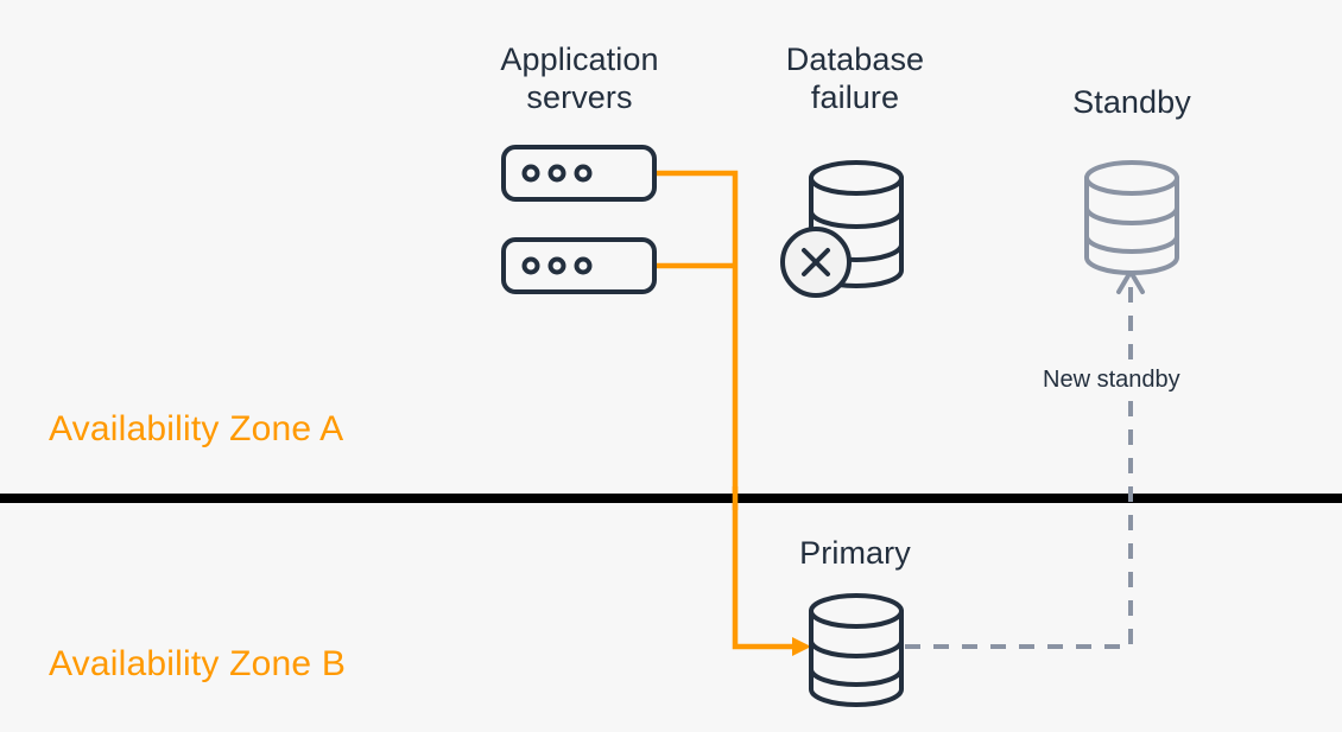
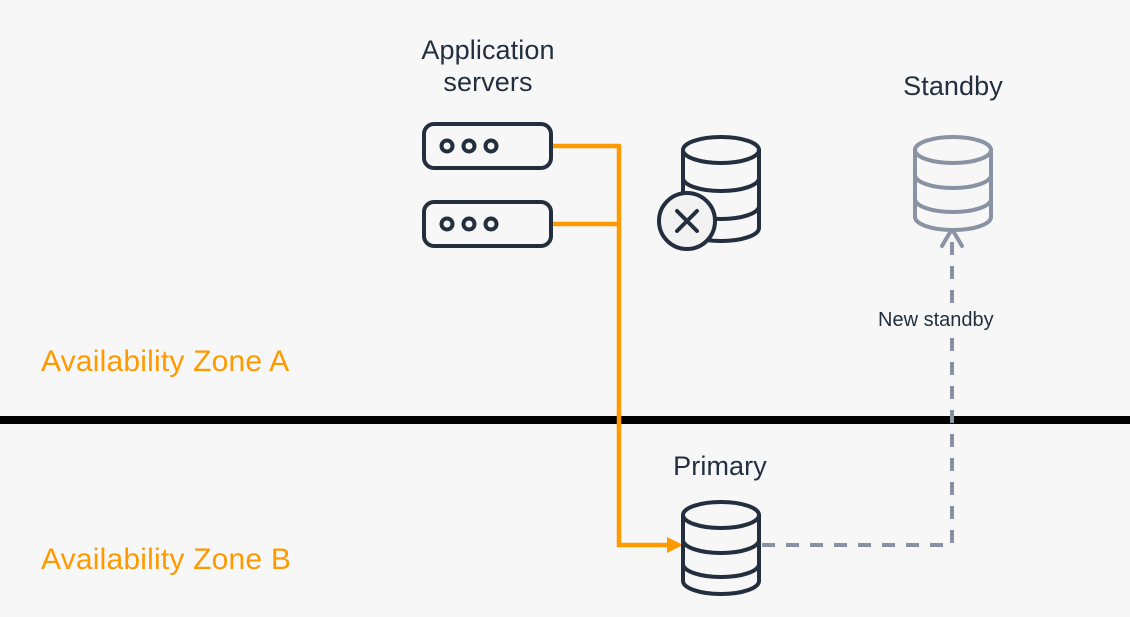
  Application
  servers
- Database
- failure
  Standby
  Primary
  New standby
  Availability Zone A
  Availability Zone B
